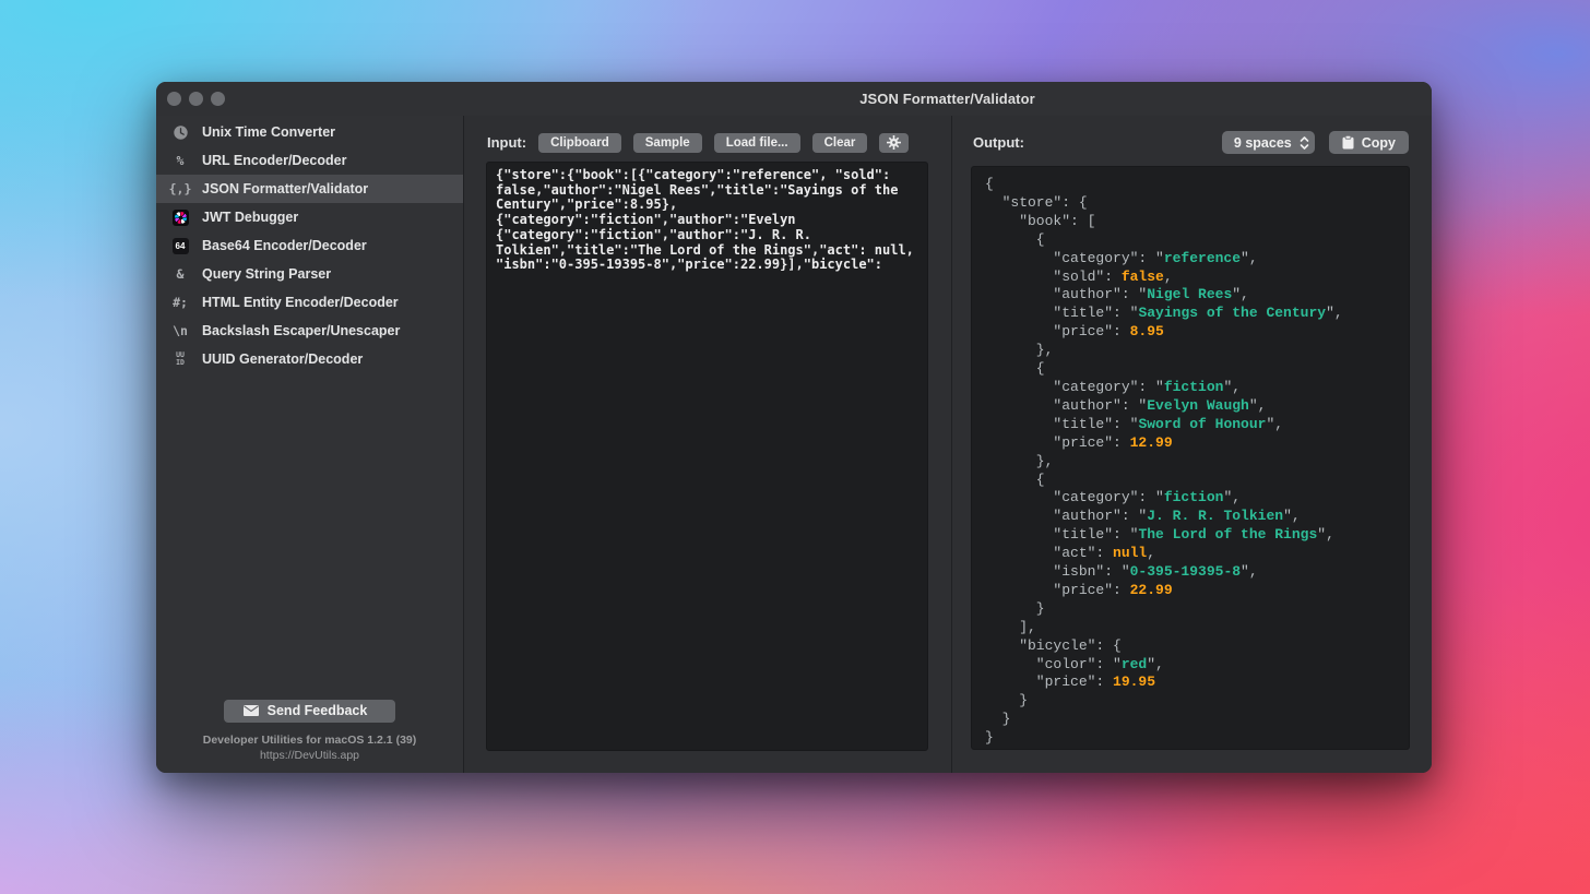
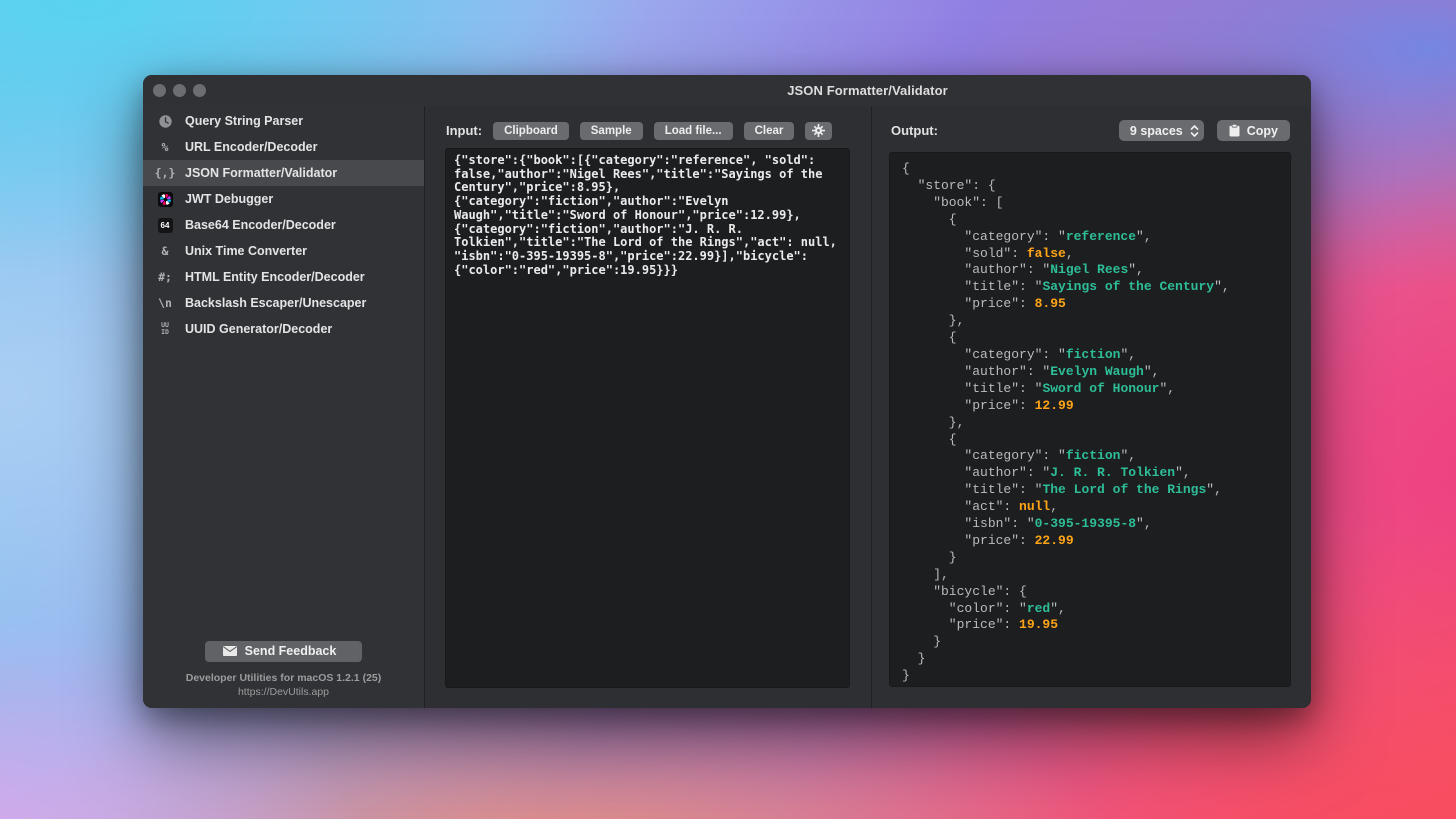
  JSON Formatter/Validator
- Unix Time Converter
+ Query String Parser
  %
  URL Encoder/Decoder
  {,}
  JSON Formatter/Validator
  JWT Debugger
  64
  Base64 Encoder/Decoder
  &
- Query String Parser
+ Unix Time Converter
  #;
  HTML Entity Encoder/Decoder
  \n
  Backslash Escaper/Unescaper
  UU
  ID
  UUID Generator/Decoder
  Send Feedback
- Developer Utilities for macOS 1.2.1 (39)
+ Developer Utilities for macOS 1.2.1 (25)
  https://DevUtils.app
  Input:
  Clipboard
  Sample
  Load file...
  Clear
  {"store":{"book":[{"category":"reference", "sold":
  false,"author":"Nigel Rees","title":"Sayings of the
  Century","price":8.95},
  {"category":"fiction","author":"Evelyn
+ Waugh","title":"Sword of Honour","price":12.99},
  {"category":"fiction","author":"J. R. R.
  Tolkien","title":"The Lord of the Rings","act": null,
  "isbn":"0-395-19395-8","price":22.99}],"bicycle":
+ {"color":"red","price":19.95}}}
  Output:
  9 spaces
  Copy
  {
  "store": {
  "book": [
  {
  "category": "reference",
  "sold": false,
  "author": "Nigel Rees",
  "title": "Sayings of the Century",
  "price": 8.95
  },
  {
  "category": "fiction",
  "author": "Evelyn Waugh",
  "title": "Sword of Honour",
  "price": 12.99
  },
  {
  "category": "fiction",
  "author": "J. R. R. Tolkien",
  "title": "The Lord of the Rings",
  "act": null,
  "isbn": "0-395-19395-8",
  "price": 22.99
  }
  ],
  "bicycle": {
  "color": "red",
  "price": 19.95
  }
  }
  }
